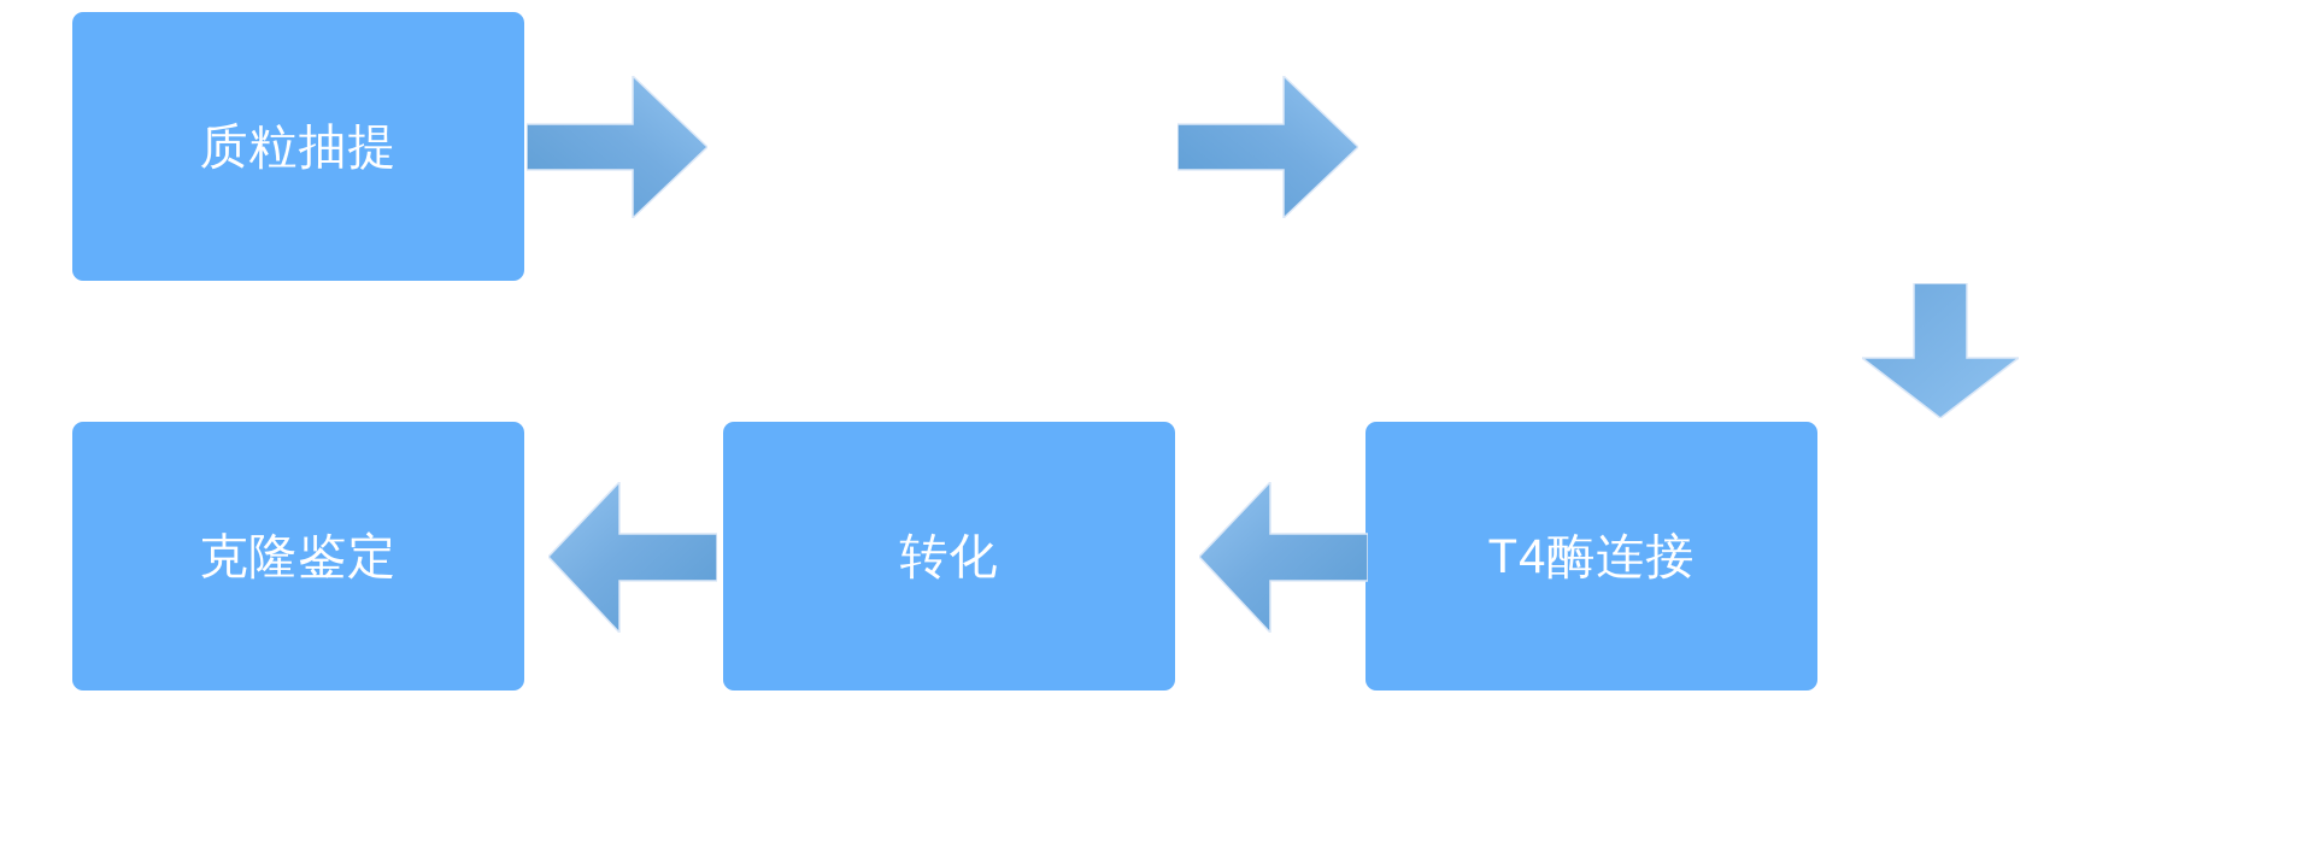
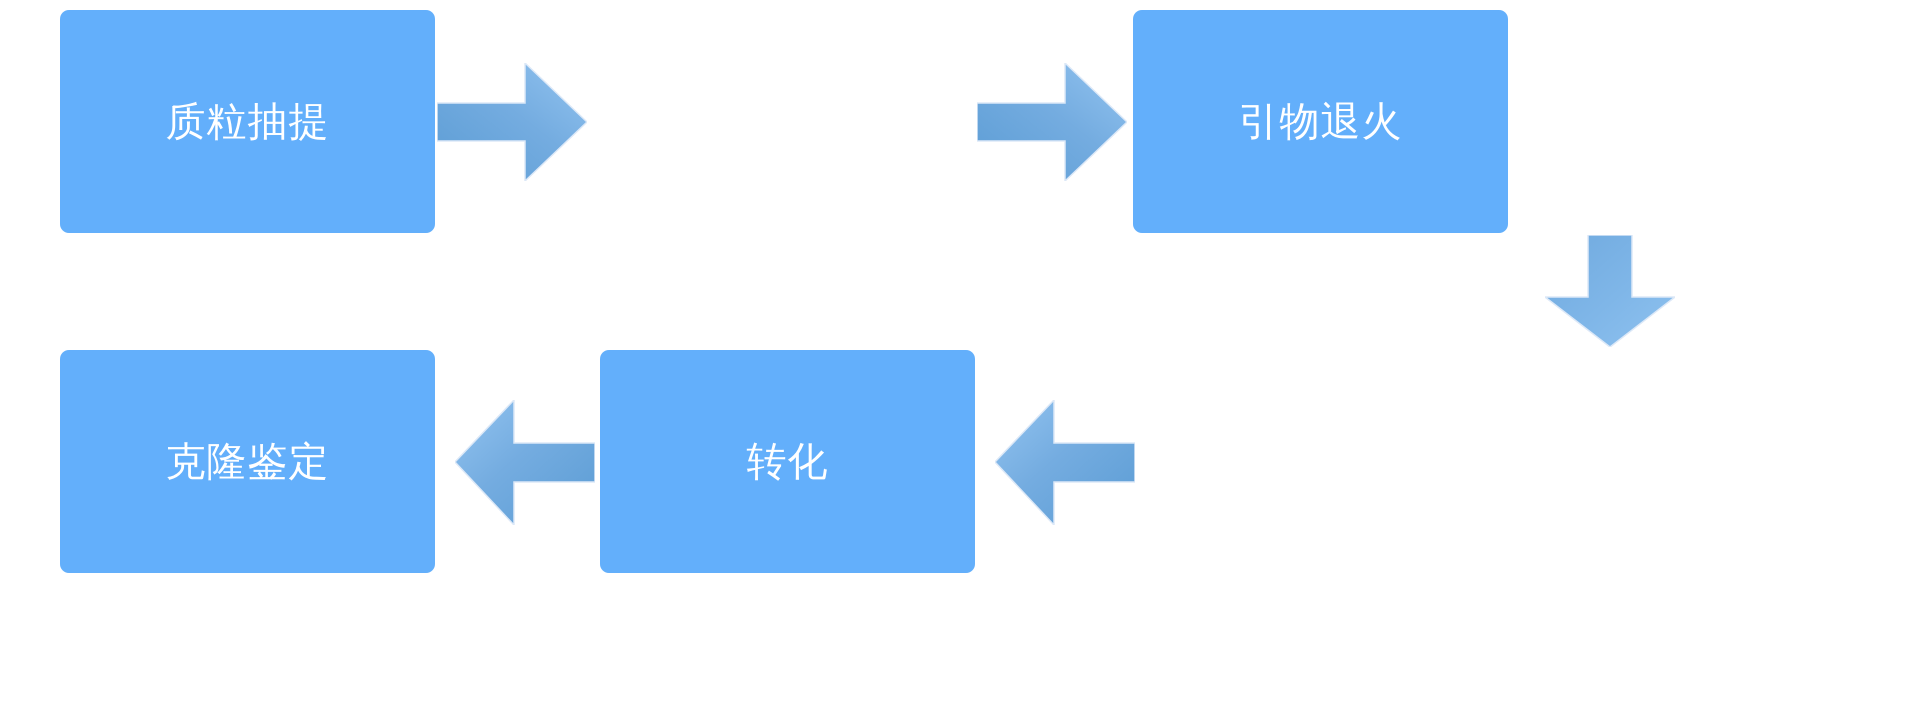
  质粒抽提
+ 引物退火
  克隆鉴定
  转化
- T4酶连接
